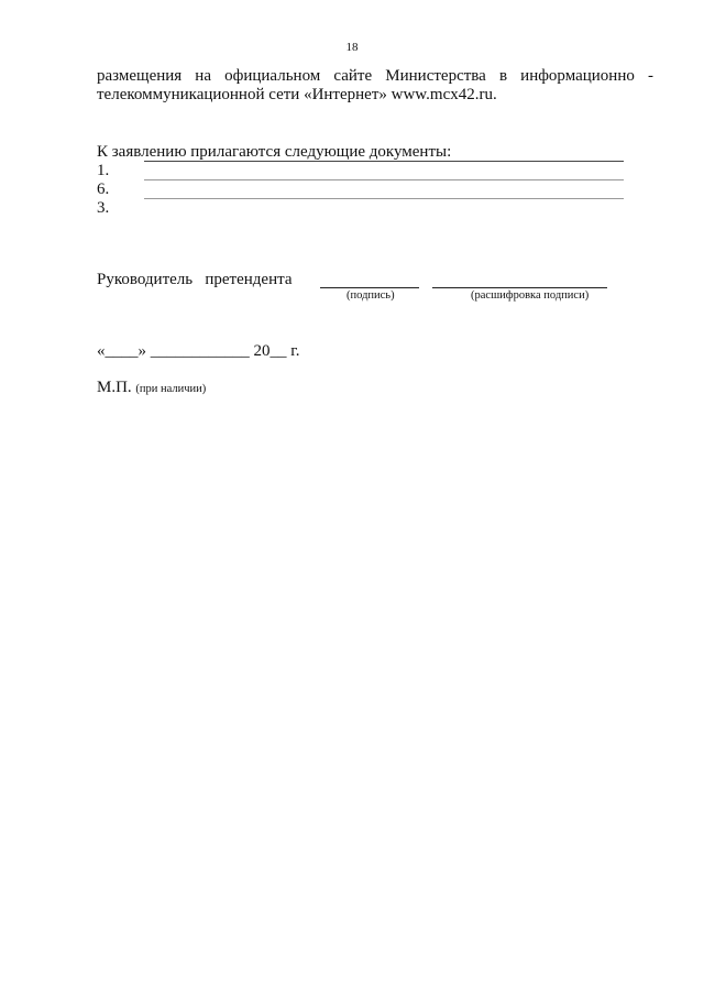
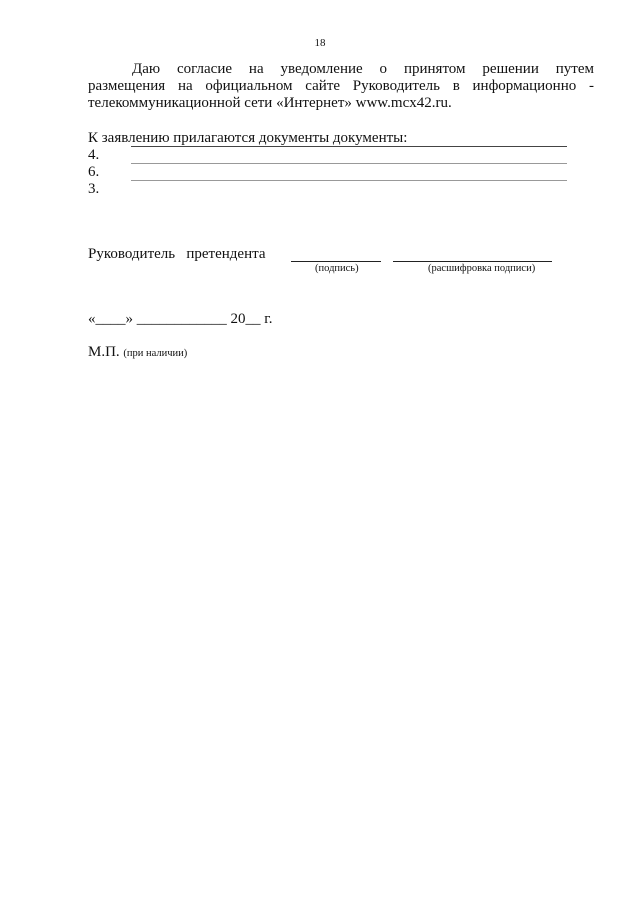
  18
+ Даю согласие на уведомление о принятом решении путем
- размещения на официальном сайте Министерства в информационно -
+ размещения на официальном сайте Руководитель в информационно -
  телекоммуникационной сети «Интернет» www.mcx42.ru.
- К заявлению прилагаются следующие документы:
+ К заявлению прилагаются документы документы:
- 1.
+ 4.
  6.
  3.
  Руководитель претендента
  (подпись)
  (расшифровка подписи)
  «____» ____________ 20__ г.
  М.П. (при наличии)
